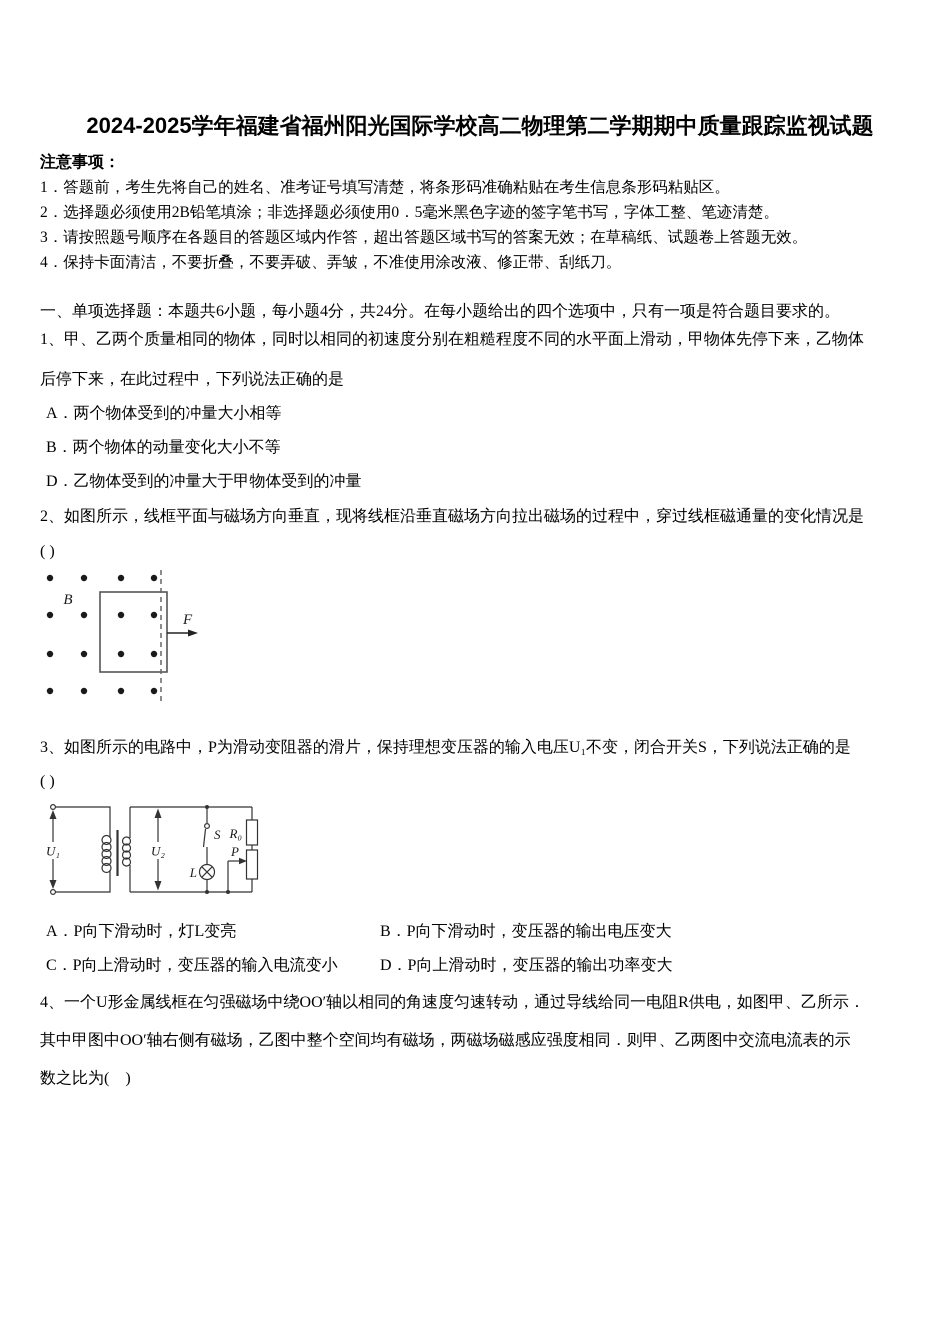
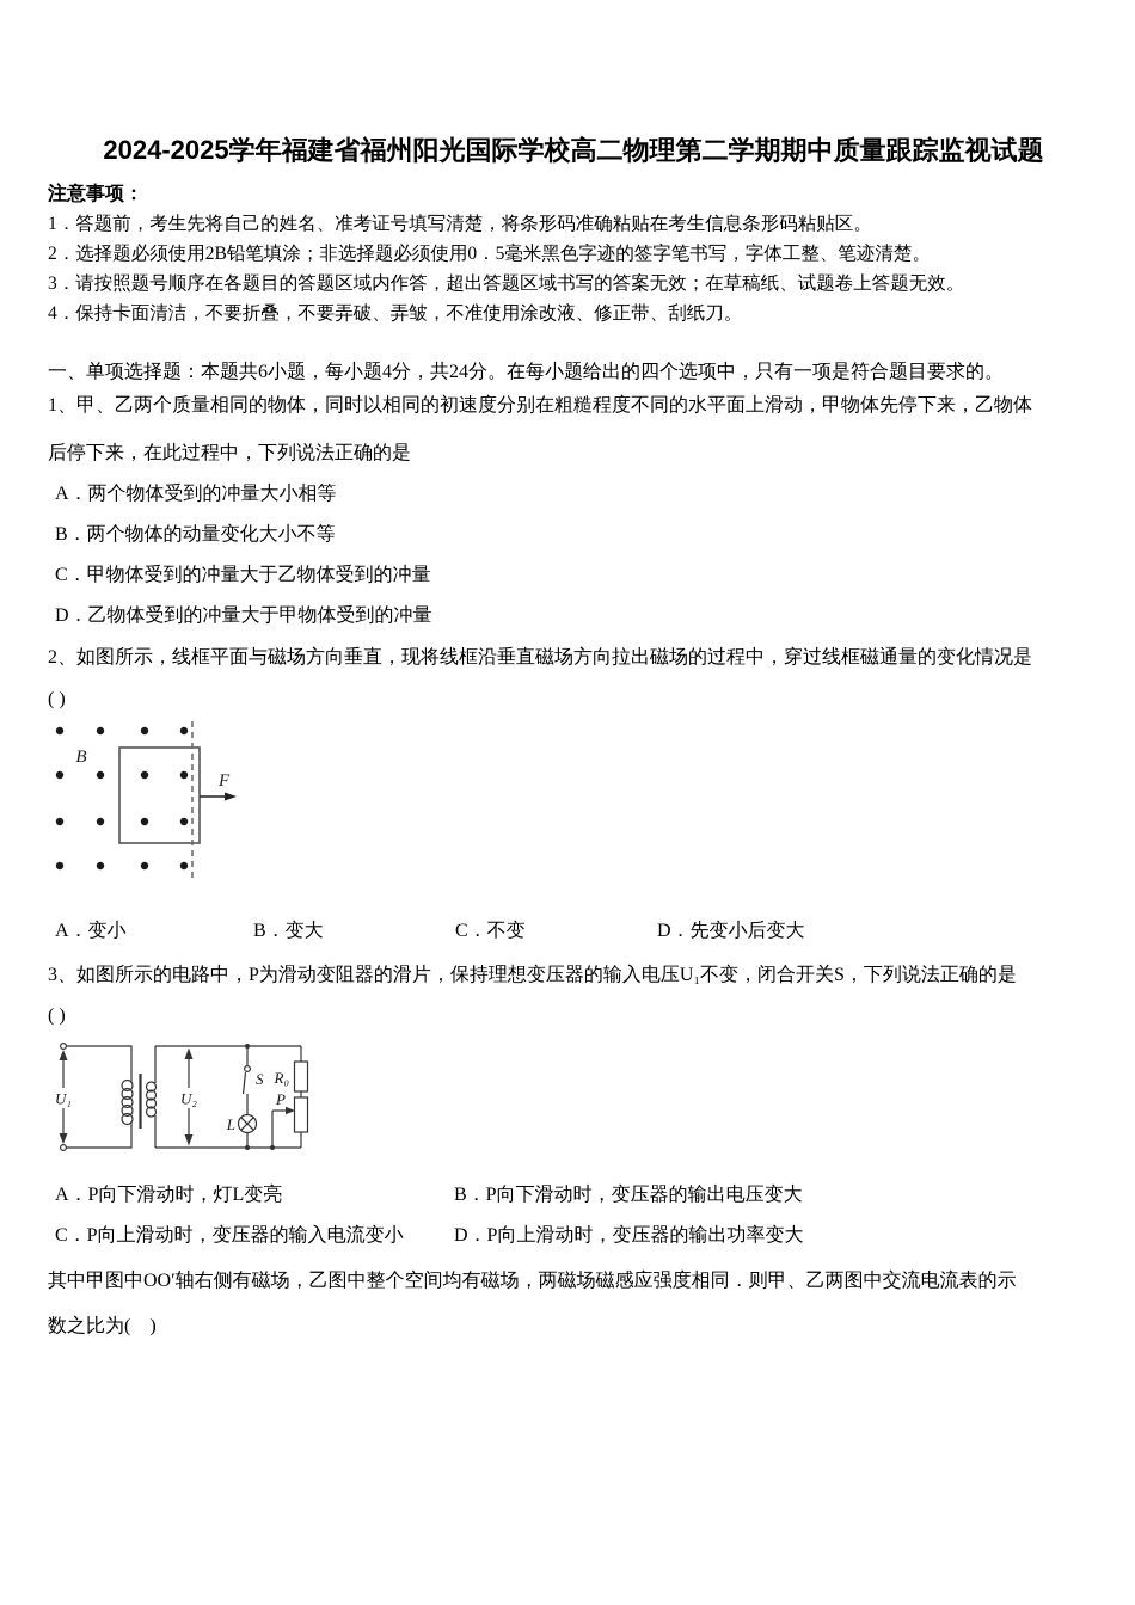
  2024-2025学年福建省福州阳光国际学校高二物理第二学期期中质量跟踪监视试题
  注意事项：
  1．答题前，考生先将自己的姓名、准考证号填写清楚，将条形码准确粘贴在考生信息条形码粘贴区。
  2．选择题必须使用2B铅笔填涂；非选择题必须使用0．5毫米黑色字迹的签字笔书写，字体工整、笔迹清楚。
  3．请按照题号顺序在各题目的答题区域内作答，超出答题区域书写的答案无效；在草稿纸、试题卷上答题无效。
  4．保持卡面清洁，不要折叠，不要弄破、弄皱，不准使用涂改液、修正带、刮纸刀。
  一、单项选择题：本题共6小题，每小题4分，共24分。在每小题给出的四个选项中，只有一项是符合题目要求的。
  1、甲、乙两个质量相同的物体，同时以相同的初速度分别在粗糙程度不同的水平面上滑动，甲物体先停下来，乙物体
  后停下来，在此过程中，下列说法正确的是
  A．两个物体受到的冲量大小相等
  B．两个物体的动量变化大小不等
+ C．甲物体受到的冲量大于乙物体受到的冲量
  D．乙物体受到的冲量大于甲物体受到的冲量
  2、如图所示，线框平面与磁场方向垂直，现将线框沿垂直磁场方向拉出磁场的过程中，穿过线框磁通量的变化情况是
  ( )
  B
  F
+ A．变小 B．变大 C．不变 D．先变小后变大
  3、如图所示的电路中，P为滑动变阻器的滑片，保持理想变压器的输入电压U₁不变，闭合开关S，下列说法正确的是
  ( )
  U₁
  U₂
  S
  L
  R₀
  P
  A．P向下滑动时，灯L变亮 B．P向下滑动时，变压器的输出电压变大
  C．P向上滑动时，变压器的输入电流变小 D．P向上滑动时，变压器的输出功率变大
- 4、一个U形金属线框在匀强磁场中绕OO′轴以相同的角速度匀速转动，通过导线给同一电阻R供电，如图甲、乙所示．
  其中甲图中OO′轴右侧有磁场，乙图中整个空间均有磁场，两磁场磁感应强度相同．则甲、乙两图中交流电流表的示
  数之比为( )
